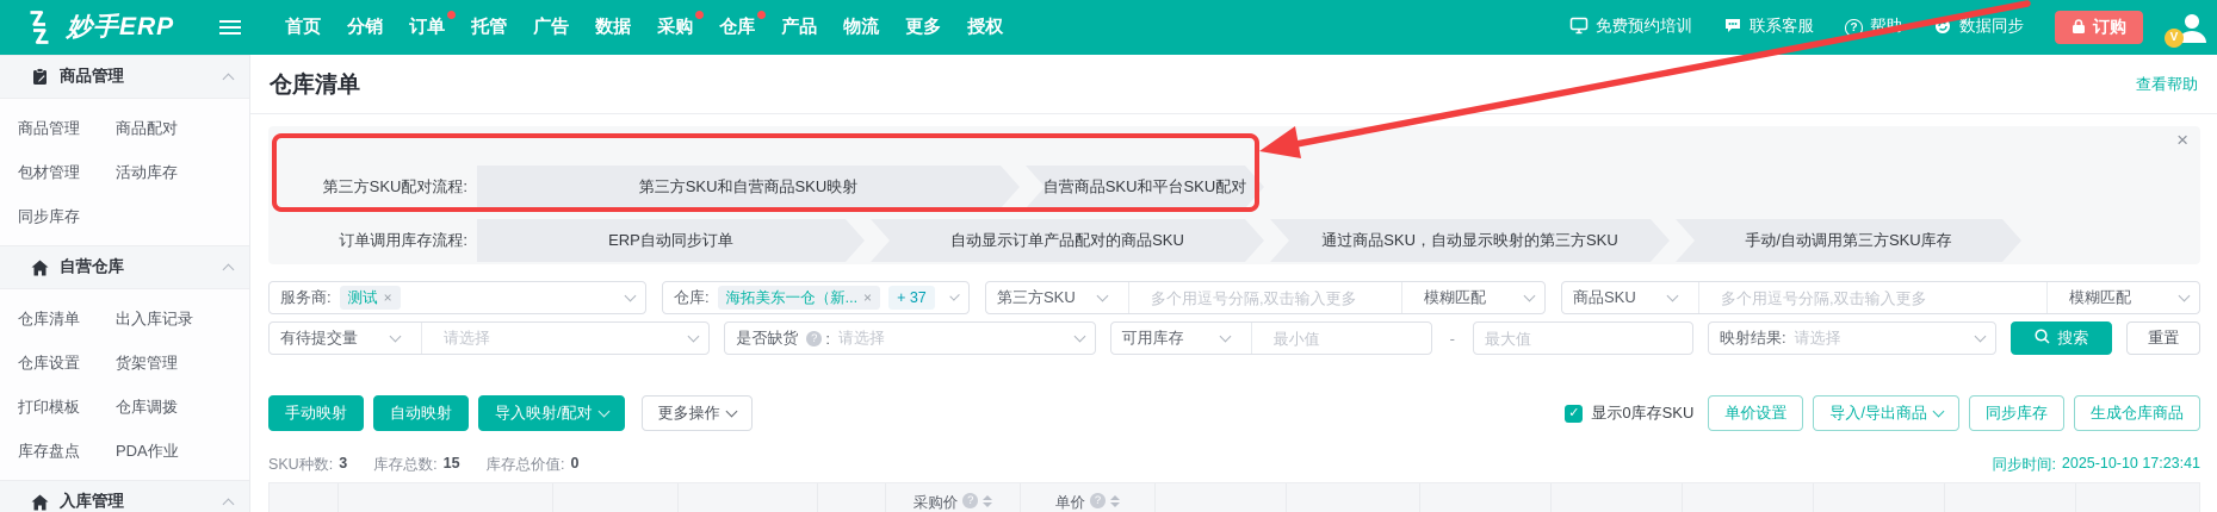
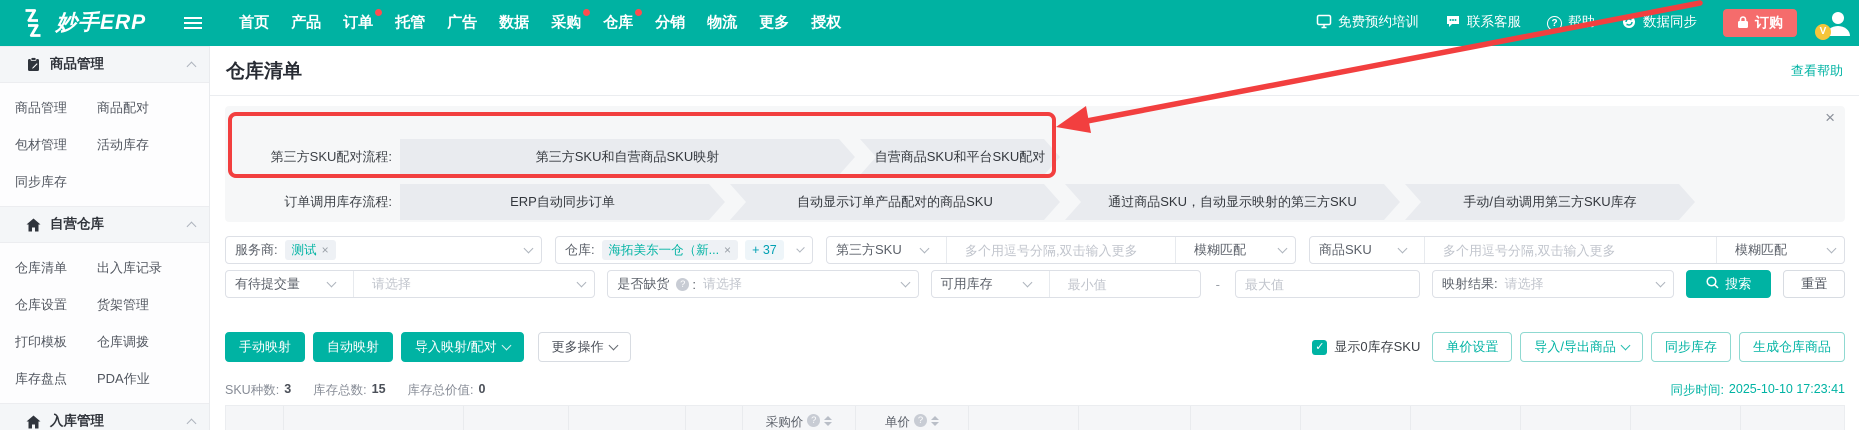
  妙手ERP
  首页
- 分销
+ 产品
  订单
  托管
  广告
  数据
  采购
  仓库
- 产品
+ 分销
  物流
  更多
  授权
  免费预约培训
  联系客服
  ?
  帮助
  数据同步
  订购
  V
  商品管理
  商品管理
  商品配对
  包材管理
  活动库存
  同步库存
  自营仓库
  仓库清单
  出入库记录
  仓库设置
  货架管理
  打印模板
  仓库调拨
  库存盘点
  PDA作业
  入库管理
  仓库清单
  查看帮助
  ×
  第三方SKU配对流程:
  第三方SKU和自营商品SKU映射
  自营商品SKU和平台SKU配对
  订单调用库存流程:
  ERP自动同步订单
  自动显示订单产品配对的商品SKU
  通过商品SKU，自动显示映射的第三方SKU
  手动/自动调用第三方SKU库存
  服务商:
  测试
  ×
  仓库:
  海拓美东一仓（新...
  ×
  + 37
  第三方SKU
  多个用逗号分隔,双击输入更多
  模糊匹配
  商品SKU
  多个用逗号分隔,双击输入更多
  模糊匹配
  有待提交量
  请选择
  是否缺货
  ?
  :
  请选择
  可用库存
  最小值
  -
  最大值
  映射结果:
  请选择
  搜索
  重置
  手动映射
  自动映射
  导入映射/配对
  更多操作
  ✓
  显示0库存SKU
  单价设置
  导入/导出商品
  同步库存
  生成仓库商品
  SKU种数:
  3
  库存总数:
  15
  库存总价值:
  0
  同步时间:
  2025-10-10 17:23:41
  采购价
  ?
  单价
  ?
